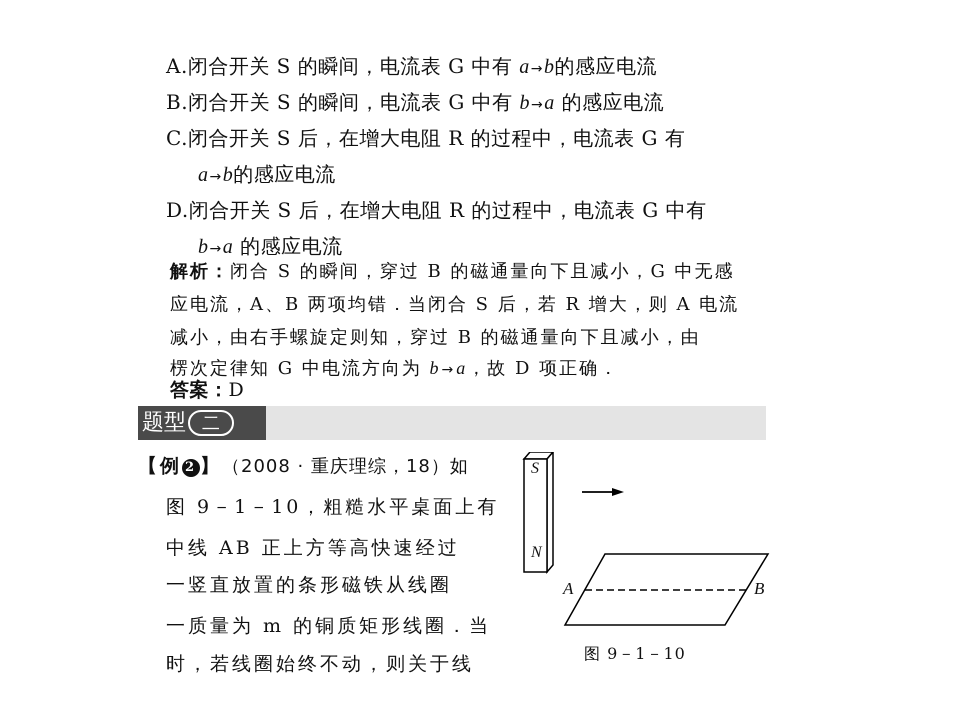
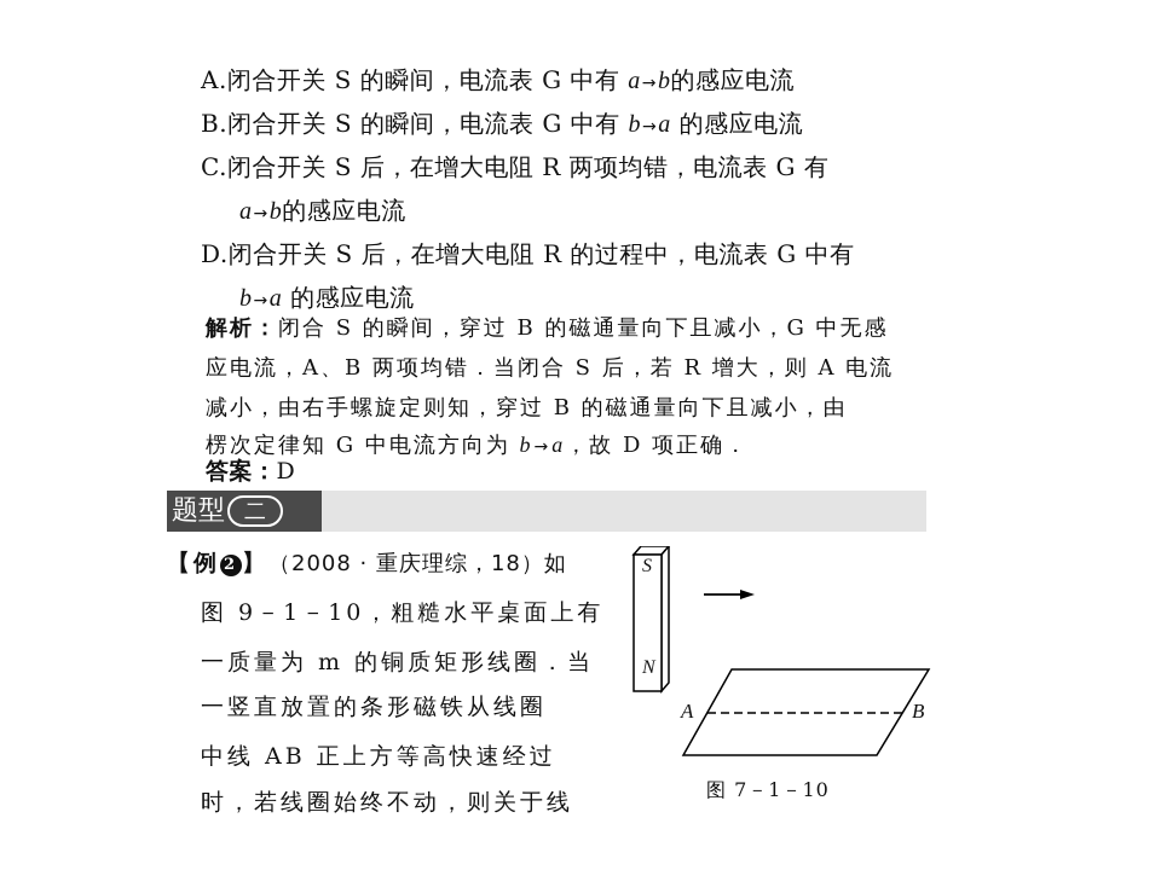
  A.闭合开关 S 的瞬间，电流表 G 中有 a→b的感应电流
  B.闭合开关 S 的瞬间，电流表 G 中有 b→a 的感应电流
- C.闭合开关 S 后，在增大电阻 R 的过程中，电流表 G 有
+ C.闭合开关 S 后，在增大电阻 R 两项均错，电流表 G 有
  a→b的感应电流
  D.闭合开关 S 后，在增大电阻 R 的过程中，电流表 G 中有
  b→a 的感应电流
  解析：闭合 S 的瞬间，穿过 B 的磁通量向下且减小，G 中无感
  应电流，A、B 两项均错．当闭合 S 后，若 R 增大，则 A 电流
  减小，由右手螺旋定则知，穿过 B 的磁通量向下且减小，由
  楞次定律知 G 中电流方向为 b→a，故 D 项正确．
  答案：D
  题型 二
  【例 2 】（2008 · 重庆理综，18）如
  图 9－1－10，粗糙水平桌面上有
- 中线 AB 正上方等高快速经过
+ 一质量为 m 的铜质矩形线圈．当
  一竖直放置的条形磁铁从线圈
- 一质量为 m 的铜质矩形线圈．当
+ 中线 AB 正上方等高快速经过
  时，若线圈始终不动，则关于线
  S
  N
  A
  B
- 图 9－1－10
+ 图 7－1－10
